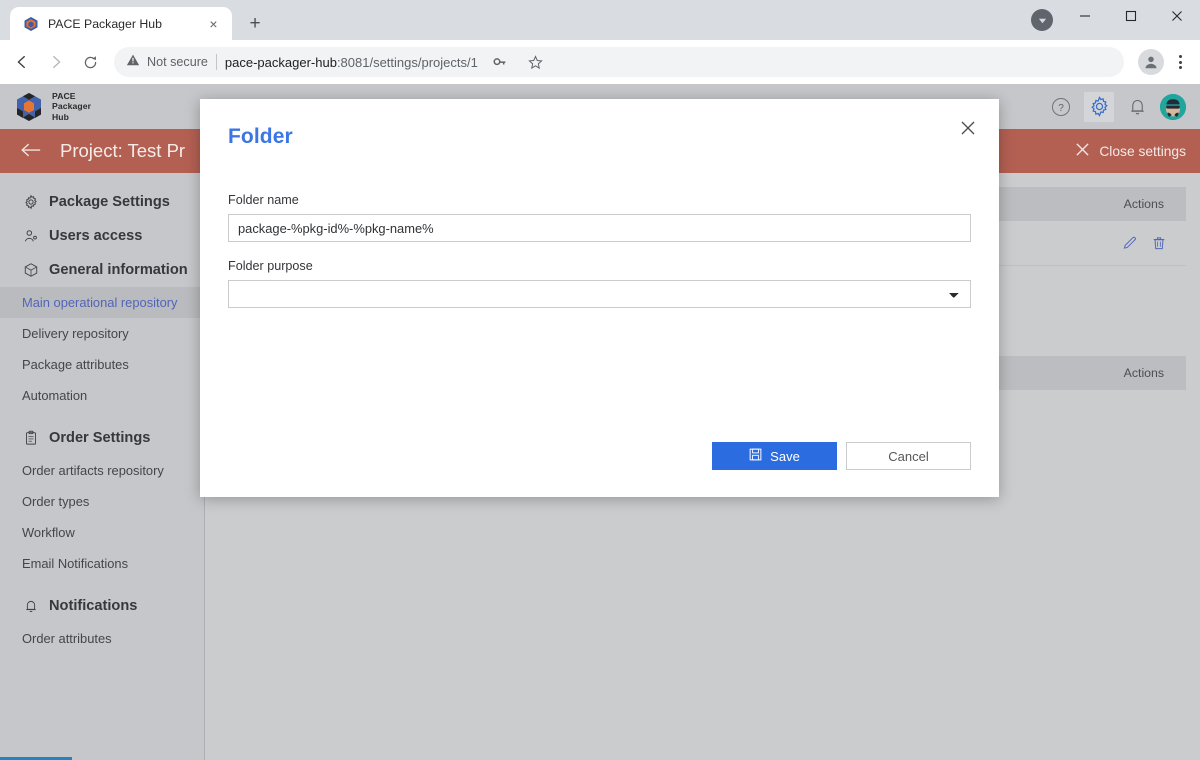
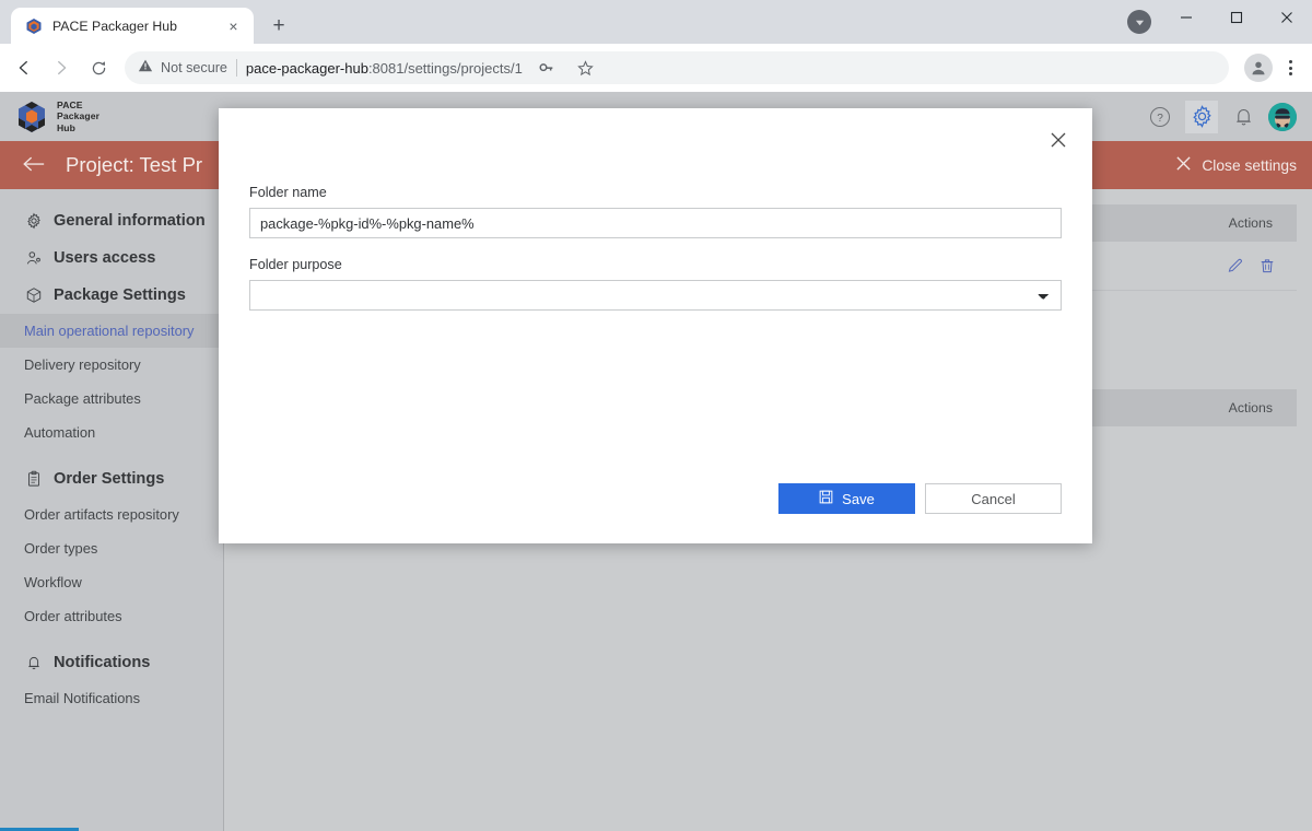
  PACE Packager Hub
  ×
  +
  Not secure
  pace-packager-hub:8081/settings/projects/1
  PACE
  Packager
  Hub
  ?
  Project: Test Pr
  Close settings
- Package Settings
+ General information
  Users access
- General information
+ Package Settings
  Main operational repository
  Delivery repository
  Package attributes
  Automation
  Order Settings
  Order artifacts repository
  Order types
  Workflow
- Email Notifications
+ Order attributes
  Notifications
- Order attributes
+ Email Notifications
  	Actions
- Folder
  Folder name
  package-%pkg-id%-%pkg-name%
  Folder purpose
  Save
  Cancel
